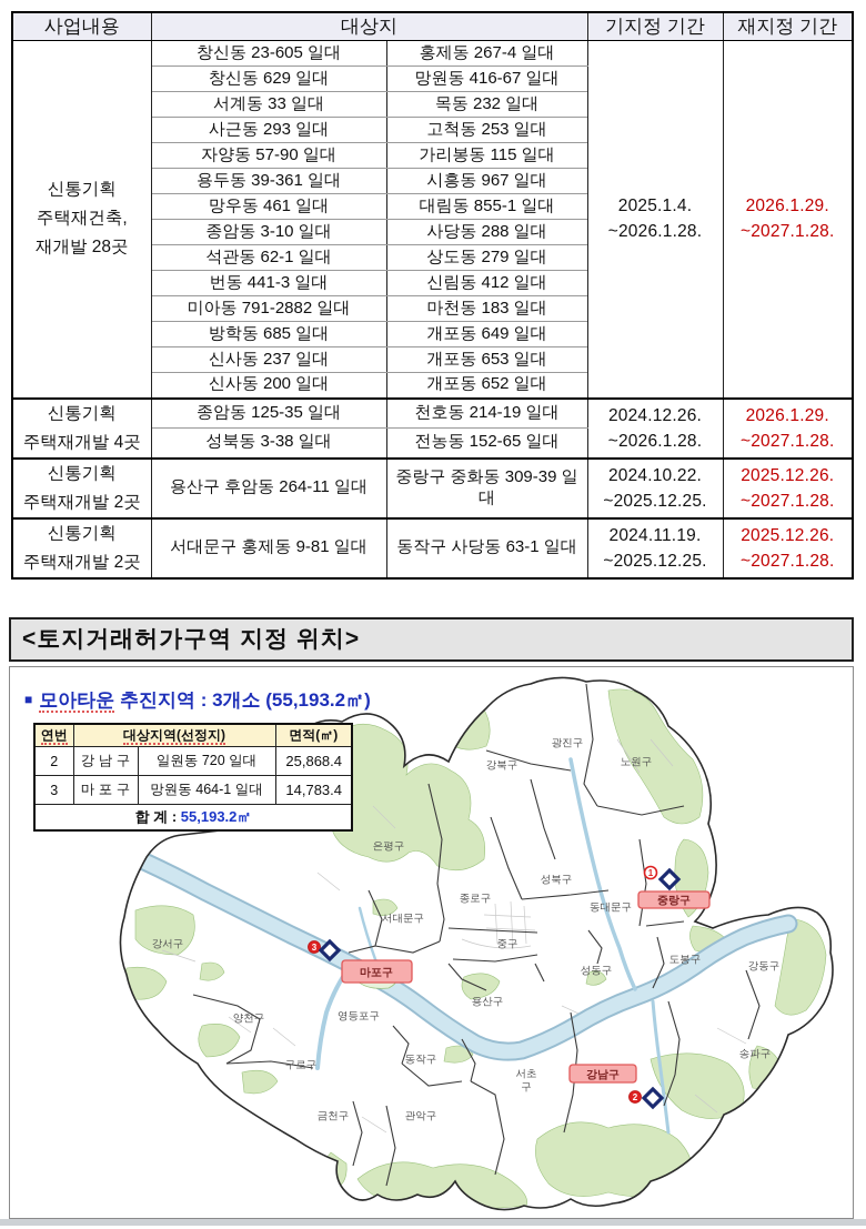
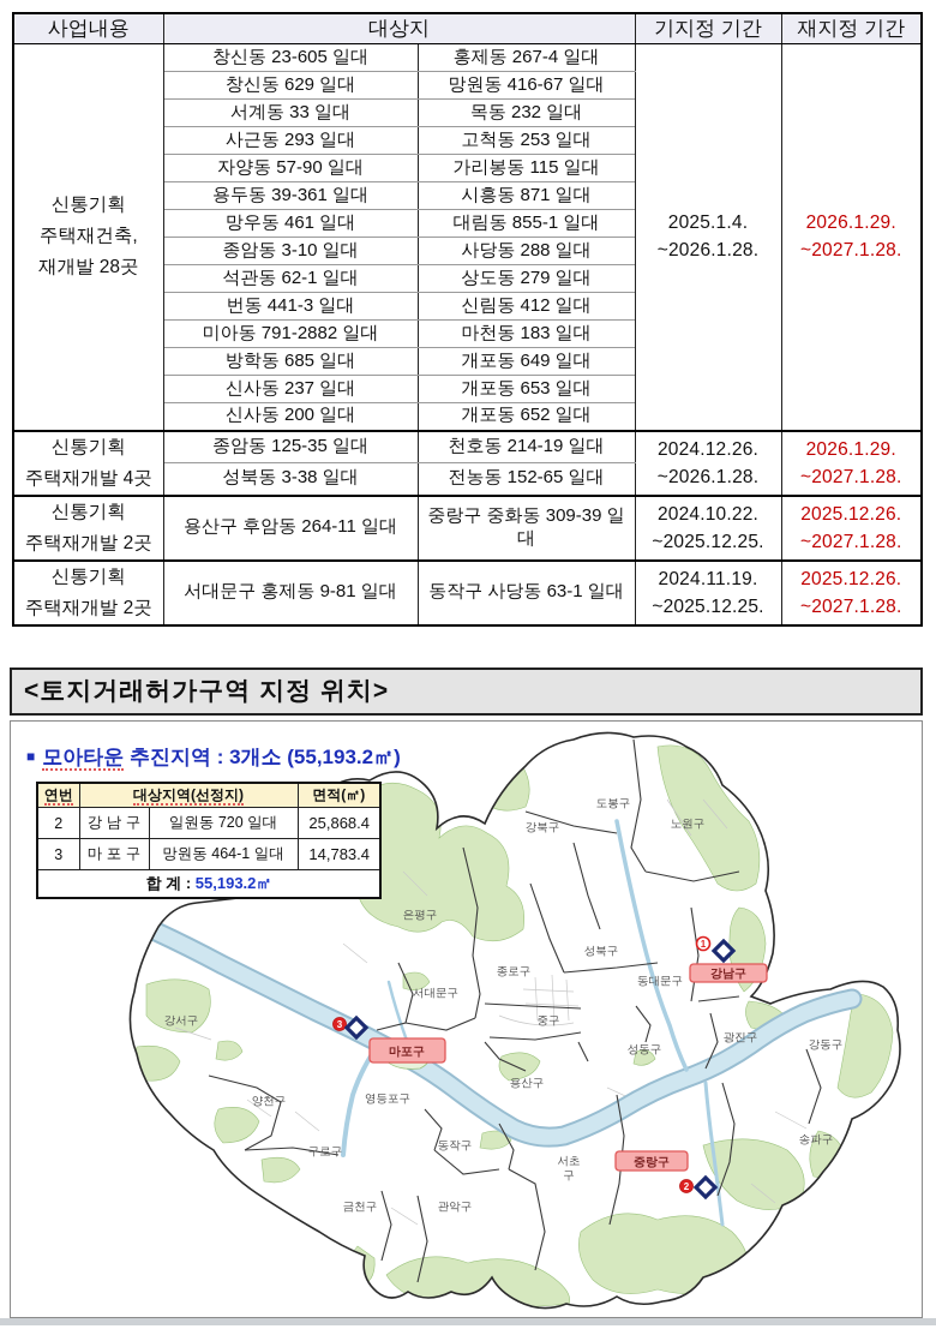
  사업내용	대상지	기지정 기간	재지정 기간
  신통기획 주택재건축, 재개발 28곳	창신동 23-605 일대	홍제동 267-4 일대	2025.1.4.~2026.1.28.	2026.1.29.~2027.1.28.
  창신동 629 일대	망원동 416-67 일대
  서계동 33 일대	목동 232 일대
  사근동 293 일대	고척동 253 일대
  자양동 57-90 일대	가리봉동 115 일대
- 용두동 39-361 일대	시흥동 967 일대
+ 용두동 39-361 일대	시흥동 871 일대
  망우동 461 일대	대림동 855-1 일대
  종암동 3-10 일대	사당동 288 일대
  석관동 62-1 일대	상도동 279 일대
  번동 441-3 일대	신림동 412 일대
  미아동 791-2882 일대	마천동 183 일대
  방학동 685 일대	개포동 649 일대
  신사동 237 일대	개포동 653 일대
  신사동 200 일대	개포동 652 일대
  신통기획주택재개발 4곳	종암동 125-35 일대	천호동 214-19 일대	2024.12.26.~2026.1.28.	2026.1.29.~2027.1.28.
  성북동 3-38 일대	전농동 152-65 일대
  신통기획주택재개발 2곳	용산구 후암동 264-11 일대	중랑구 중화동 309-39 일대	2024.10.22.~2025.12.25.	2025.12.26.~2027.1.28.
  신통기획주택재개발 2곳	서대문구 홍제동 9-81 일대	동작구 사당동 63-1 일대	2024.11.19.~2025.12.25.	2025.12.26.~2027.1.28.
  <토지거래허가구역 지정 위치>
- 광진구
+ 도봉구
  노원구
  강북구
  은평구
  성북구
  종로구
  동대문구
  서대문구
  강서구
  중구
- 도봉구
+ 광진구
  강동구
  성동구
  용산구
  영등포구
  양천구
  동작구
  송파구
  구로구
  금천구
  관악구
  서초
  구
- 중랑구
+ 강남구
  마포구
- 강남구
+ 중랑구
  1
  3
  2
  ■ 모아타운 추진지역 : 3개소 (55,193.2㎡)
  연번	대상지역(선정지)	면적(㎡)
  2	강 남 구	일원동 720 일대	25,868.4
  3	마 포 구	망원동 464-1 일대	14,783.4
  합 계 : 55,193.2㎡
